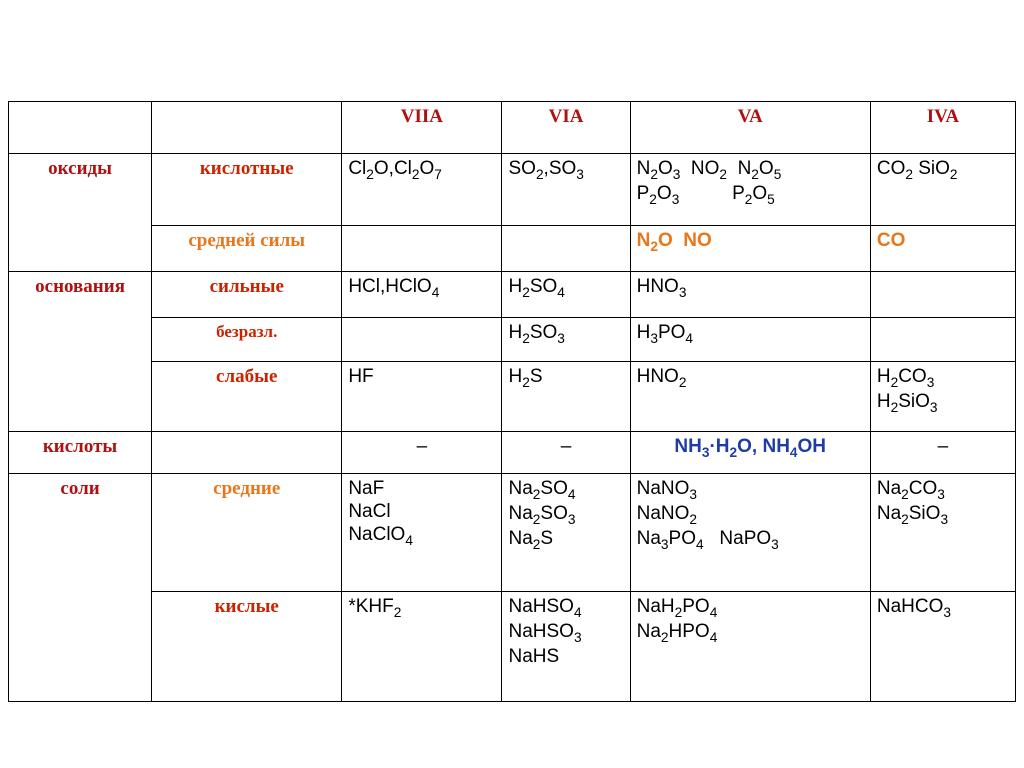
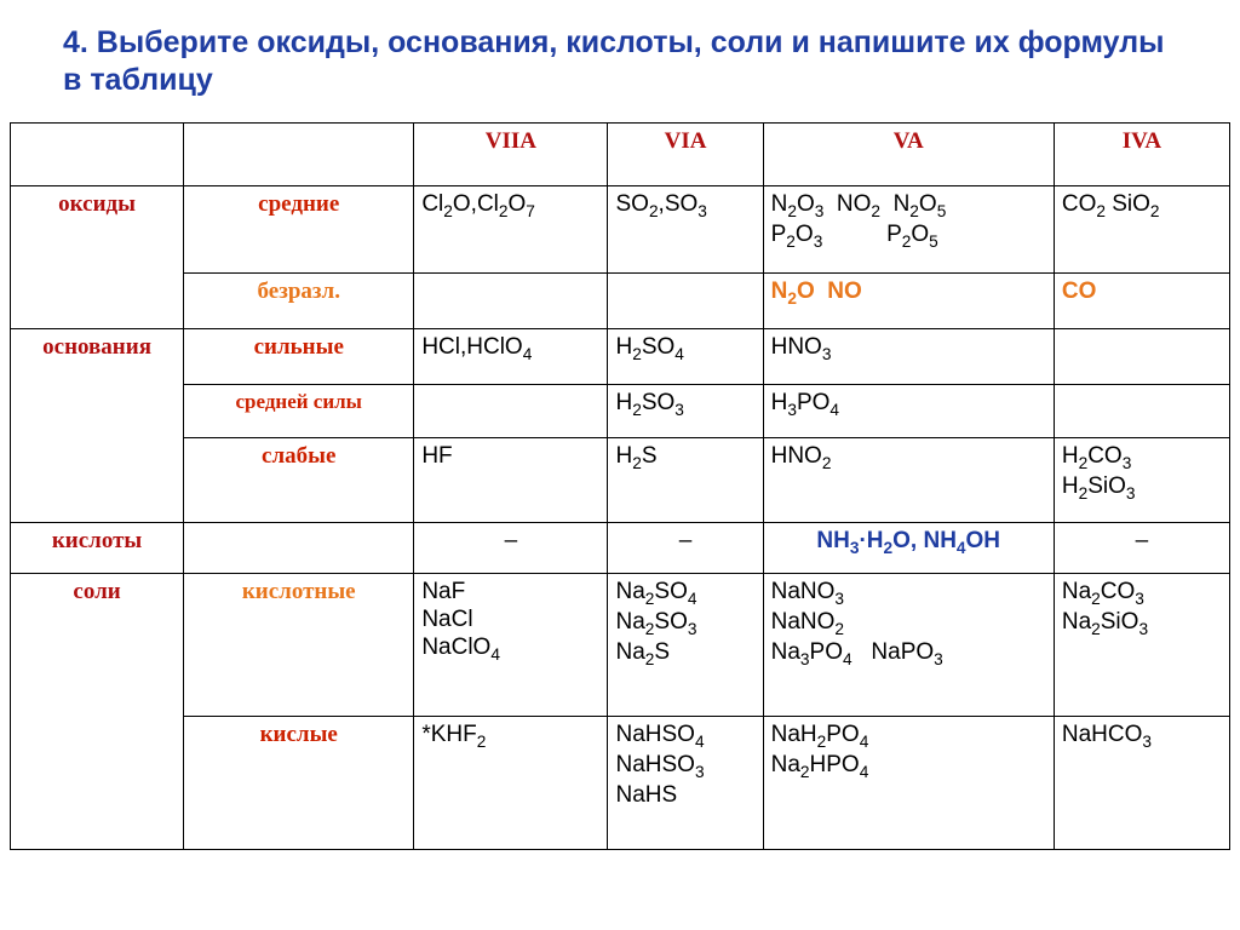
+ 4. Выберите оксиды, основания, кислоты, соли и напишите их формулы в таблицу
  		VIIA	VIA	VA	IVA
- оксиды	кислотные	Cl2O,Cl2O7	SO2,SO3	N2O3 NO2 N2O5 P2O3 P2O5	CO2 SiO2
+ оксиды	средние	Cl2O,Cl2O7	SO2,SO3	N2O3 NO2 N2O5 P2O3 P2O5	CO2 SiO2
- средней силы			N2O NO	CO
+ безразл.			N2O NO	CO
  основания	сильные	HCl,HClO4	H2SO4	HNO3
- безразл.		H2SO3	H3PO4
+ средней силы		H2SO3	H3PO4
  слабые	HF	H2S	HNO2	H2CO3 H2SiO3
  кислоты		–	–	NH3·H2O, NH4OH	–
- соли	средние	NaF NaCl NaClO4	Na2SO4 Na2SO3 Na2S	NaNO3 NaNO2 Na3PO4 NaPO3	Na2CO3 Na2SiO3
+ соли	кислотные	NaF NaCl NaClO4	Na2SO4 Na2SO3 Na2S	NaNO3 NaNO2 Na3PO4 NaPO3	Na2CO3 Na2SiO3
  кислые	*KHF2	NaHSO4 NaHSO3 NaHS	NaH2PO4 Na2HPO4	NaHCO3
